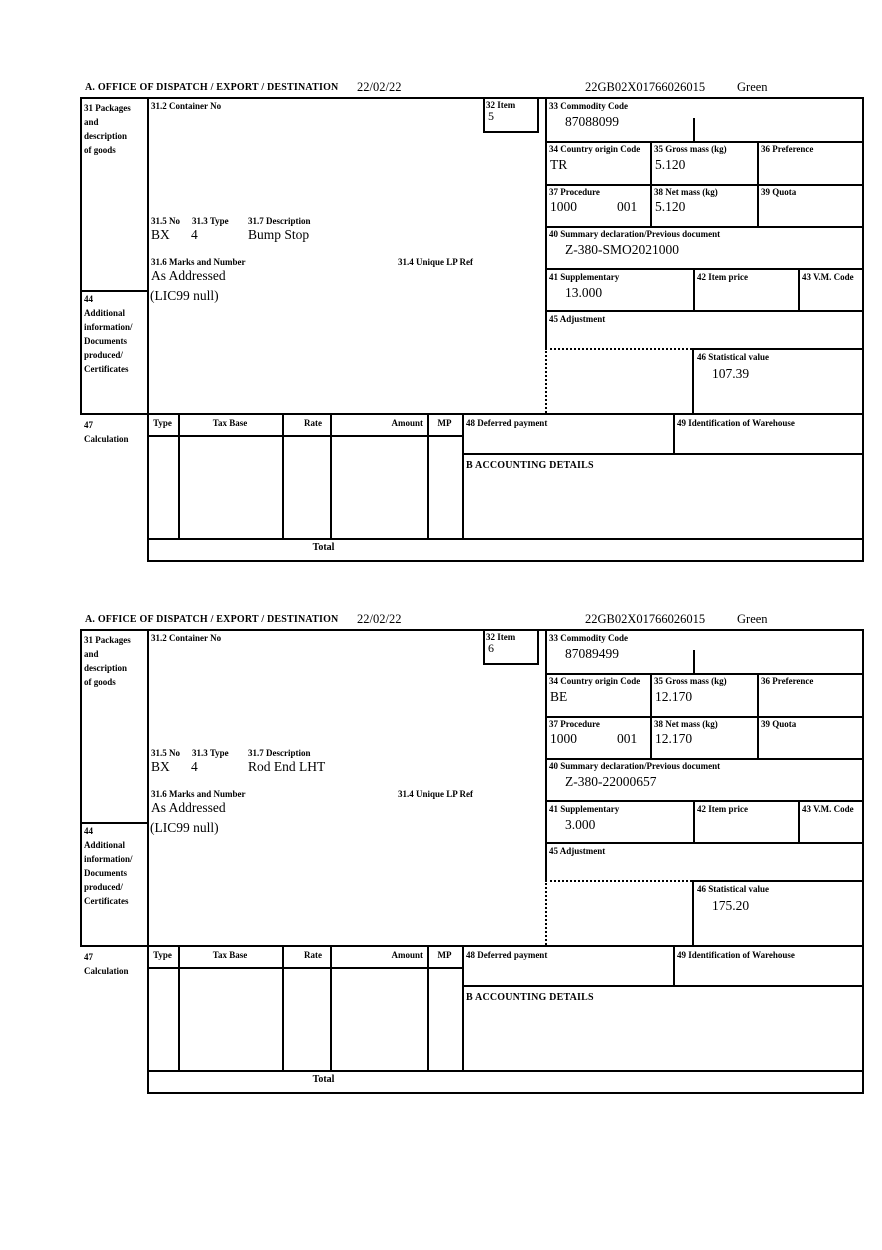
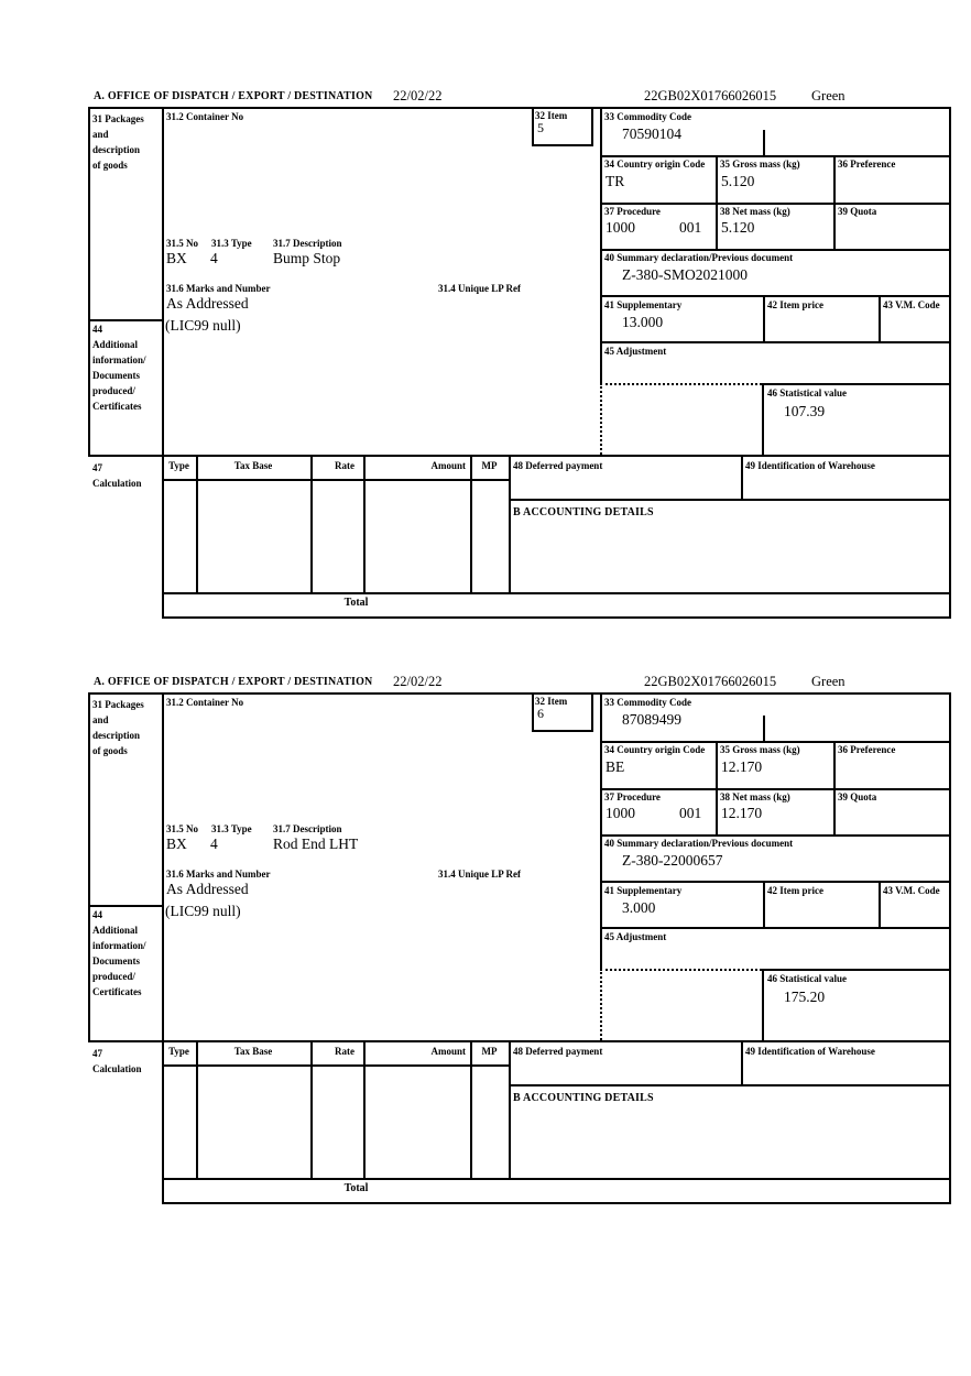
  A. OFFICE OF DISPATCH / EXPORT / DESTINATION
  22/02/22
  22GB02X01766026015
  Green
  31 Packages
  and
  description
  of goods
  44
  Additional
  information/
  Documents
  produced/
  Certificates
  47
  Calculation
  31.2 Container No
  32 Item
  5
  31.5 No
  31.3 Type
  31.7 Description
  BX
  4
  Bump Stop
  31.6 Marks and Number
  31.4 Unique LP Ref
  As Addressed
  (LIC99 null)
  33 Commodity Code
- 87088099
+ 70590104
  34 Country origin Code
  TR
  35 Gross mass (kg)
  5.120
  36 Preference
  37 Procedure
  1000
  001
  38 Net mass (kg)
  5.120
  39 Quota
  40 Summary declaration/Previous document
  Z-380-SMO2021000
  41 Supplementary
  13.000
  42 Item price
  43 V.M. Code
  45 Adjustment
  46 Statistical value
  107.39
  Type
  Tax Base
  Rate
  Amount
  MP
  48 Deferred payment
  49 Identification of Warehouse
  B ACCOUNTING DETAILS
  Total
  A. OFFICE OF DISPATCH / EXPORT / DESTINATION
  22/02/22
  22GB02X01766026015
  Green
  31 Packages
  and
  description
  of goods
  44
  Additional
  information/
  Documents
  produced/
  Certificates
  47
  Calculation
  31.2 Container No
  32 Item
  6
  31.5 No
  31.3 Type
  31.7 Description
  BX
  4
  Rod End LHT
  31.6 Marks and Number
  31.4 Unique LP Ref
  As Addressed
  (LIC99 null)
  33 Commodity Code
  87089499
  34 Country origin Code
  BE
  35 Gross mass (kg)
  12.170
  36 Preference
  37 Procedure
  1000
  001
  38 Net mass (kg)
  12.170
  39 Quota
  40 Summary declaration/Previous document
  Z-380-22000657
  41 Supplementary
  3.000
  42 Item price
  43 V.M. Code
  45 Adjustment
  46 Statistical value
  175.20
  Type
  Tax Base
  Rate
  Amount
  MP
  48 Deferred payment
  49 Identification of Warehouse
  B ACCOUNTING DETAILS
  Total
